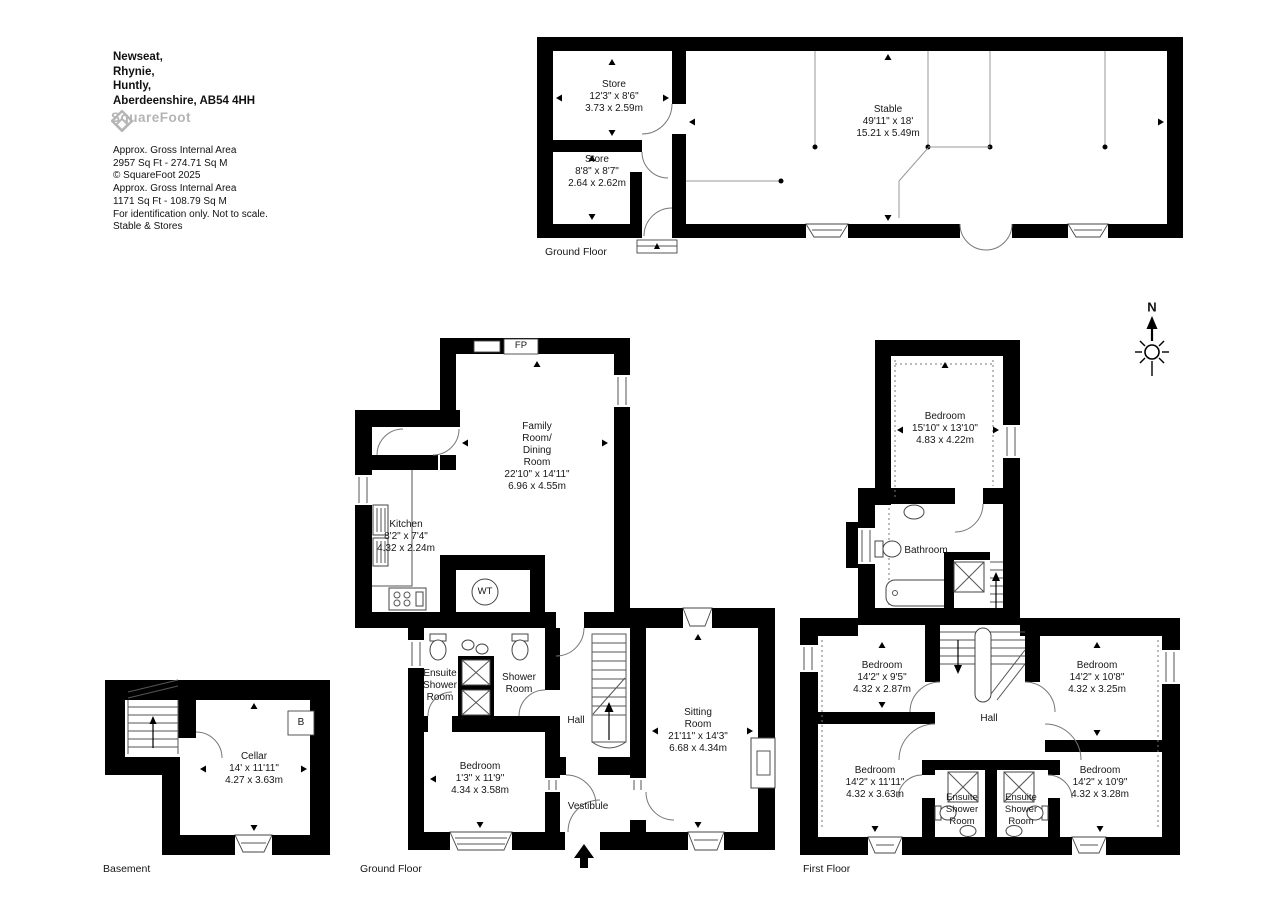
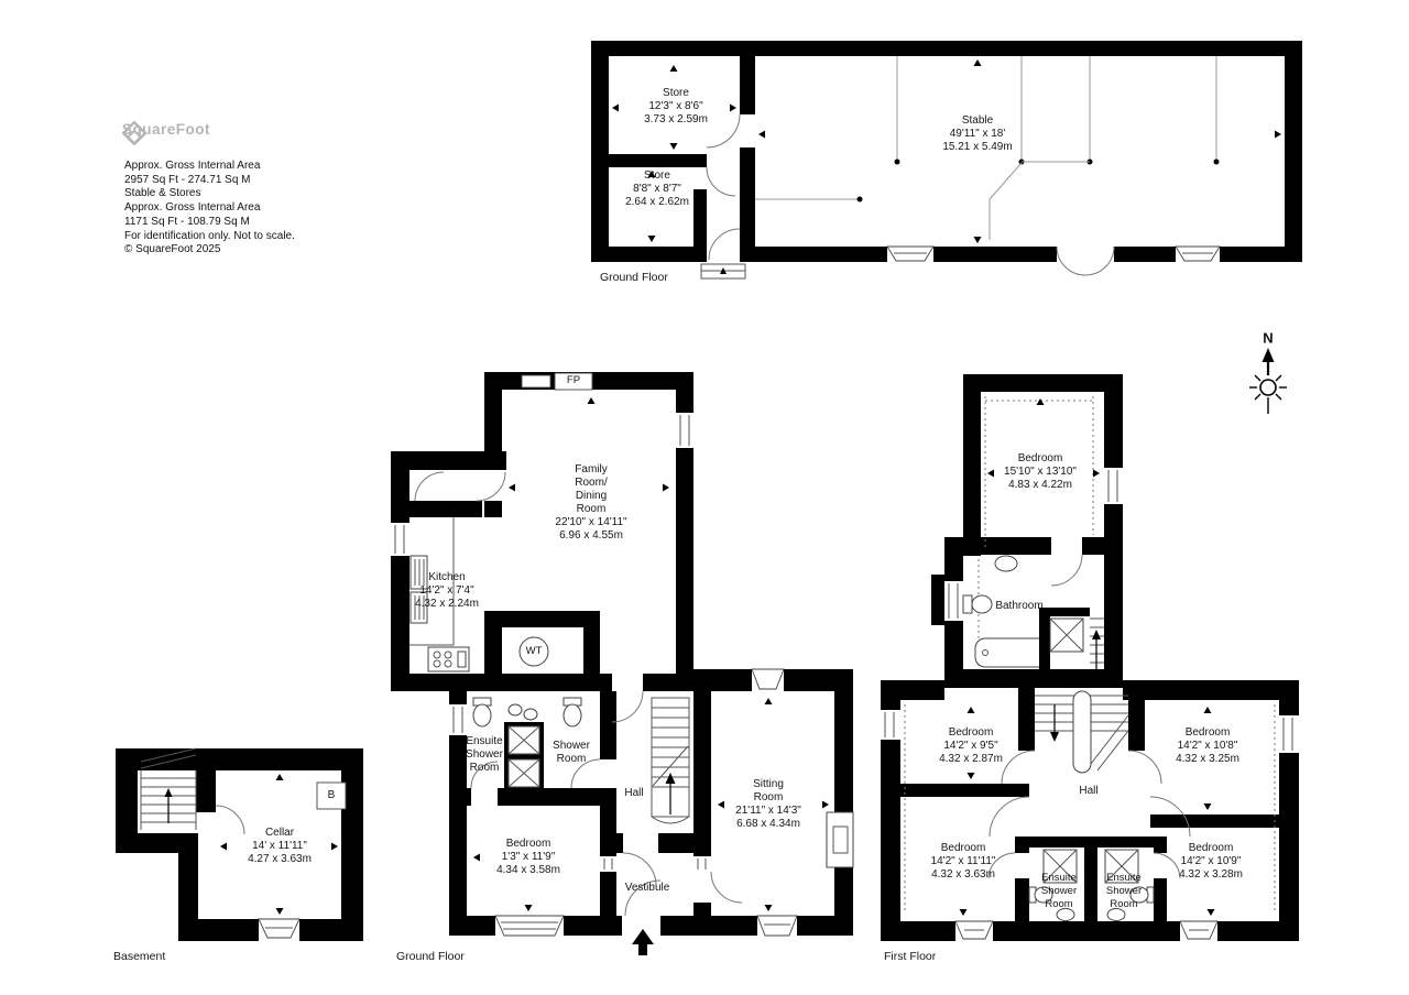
- Newseat,
- Rhynie,
- Huntly,
- Aberdeenshire, AB54 4HH
  quareFoot
  Approx. Gross Internal Area
  2957 Sq Ft - 274.71 Sq M
- © SquareFoot 2025
+ Stable & Stores
  Approx. Gross Internal Area
  1171 Sq Ft - 108.79 Sq M
  For identification only. Not to scale.
- Stable & Stores
+ © SquareFoot 2025
  N
  Store
  12'3" x 8'6"
  3.73 x 2.59m
  Store
  8'8" x 8'7"
  2.64 x 2.62m
  Stable
  49'11" x 18'
  15.21 x 5.49m
  Ground Floor
  FP
  Family
  Room/
  Dining
  Room
  22'10" x 14'11"
  6.96 x 4.55m
  Kitchen
- 8'2" x 7'4"
+ 14'2" x 7'4"
  4.32 x 2.24m
  WT
  Ensuite
  Shower
  Room
  Shower
  Room
  Hall
  Bedroom
  1'3" x 11'9"
  4.34 x 3.58m
  Vestibule
  Sitting
  Room
  21'11" x 14'3"
  6.68 x 4.34m
  Ground Floor
  Cellar
  14' x 11'11"
  4.27 x 3.63m
  B
  Basement
  Bedroom
  15'10" x 13'10"
  4.83 x 4.22m
  Bathroom
  Bedroom
  14'2" x 9'5"
  4.32 x 2.87m
  Bedroom
  14'2" x 10'8"
  4.32 x 3.25m
  Hall
  Bedroom
  14'2" x 11'11"
  4.32 x 3.63m
  Bedroom
  14'2" x 10'9"
  4.32 x 3.28m
  Ensuite
  Shower
  Room
  Ensuite
  Shower
  Room
  First Floor
